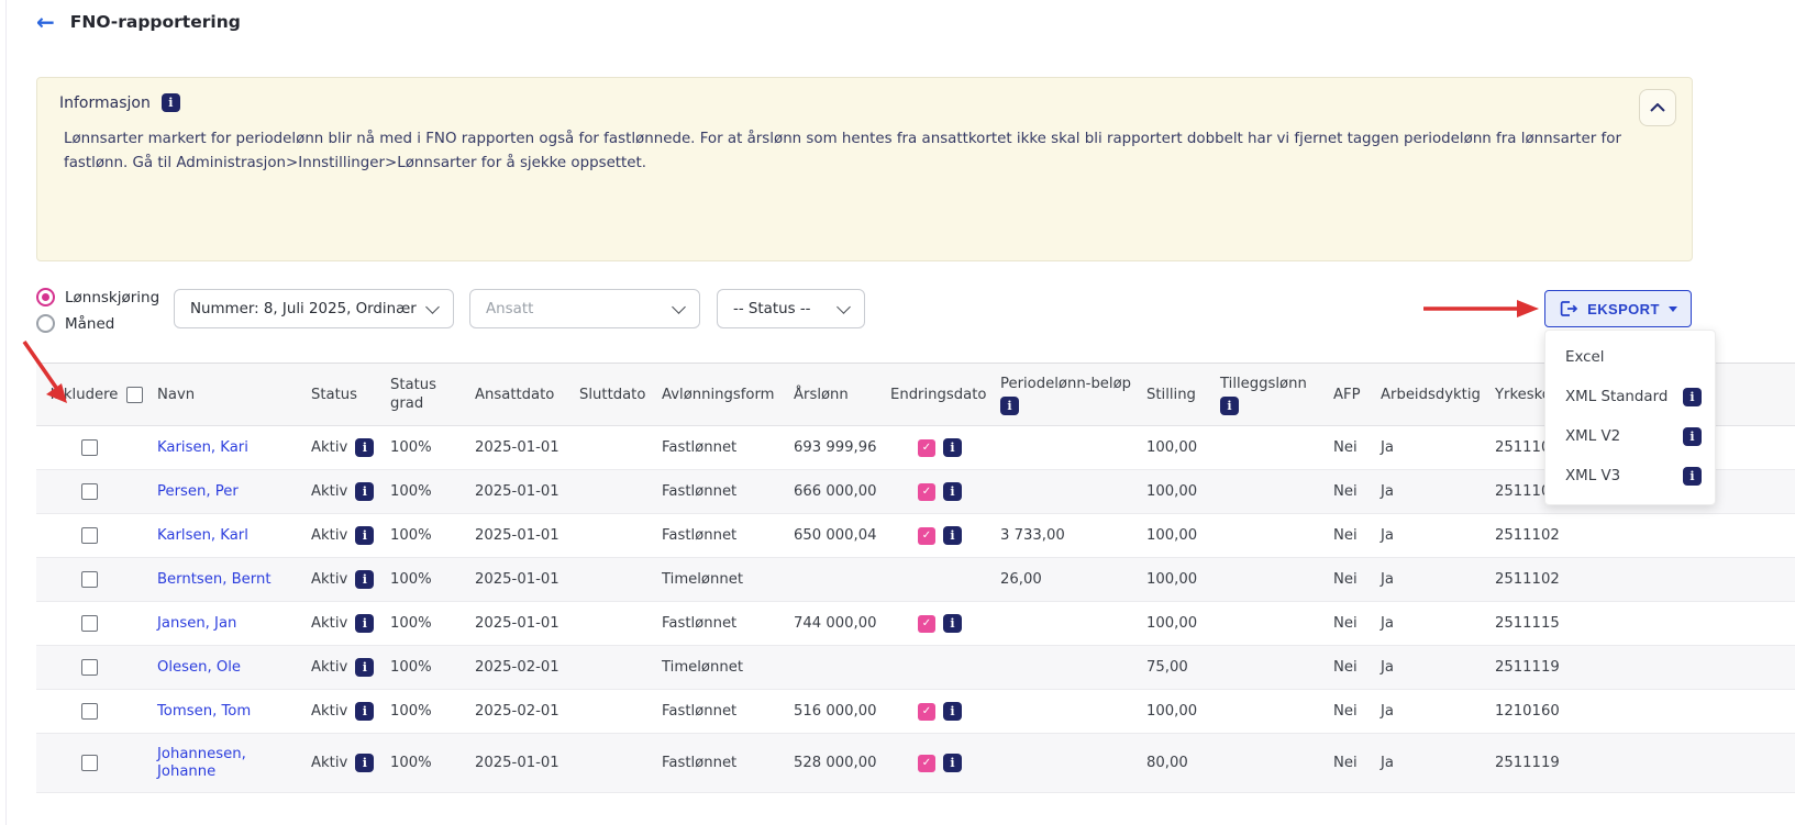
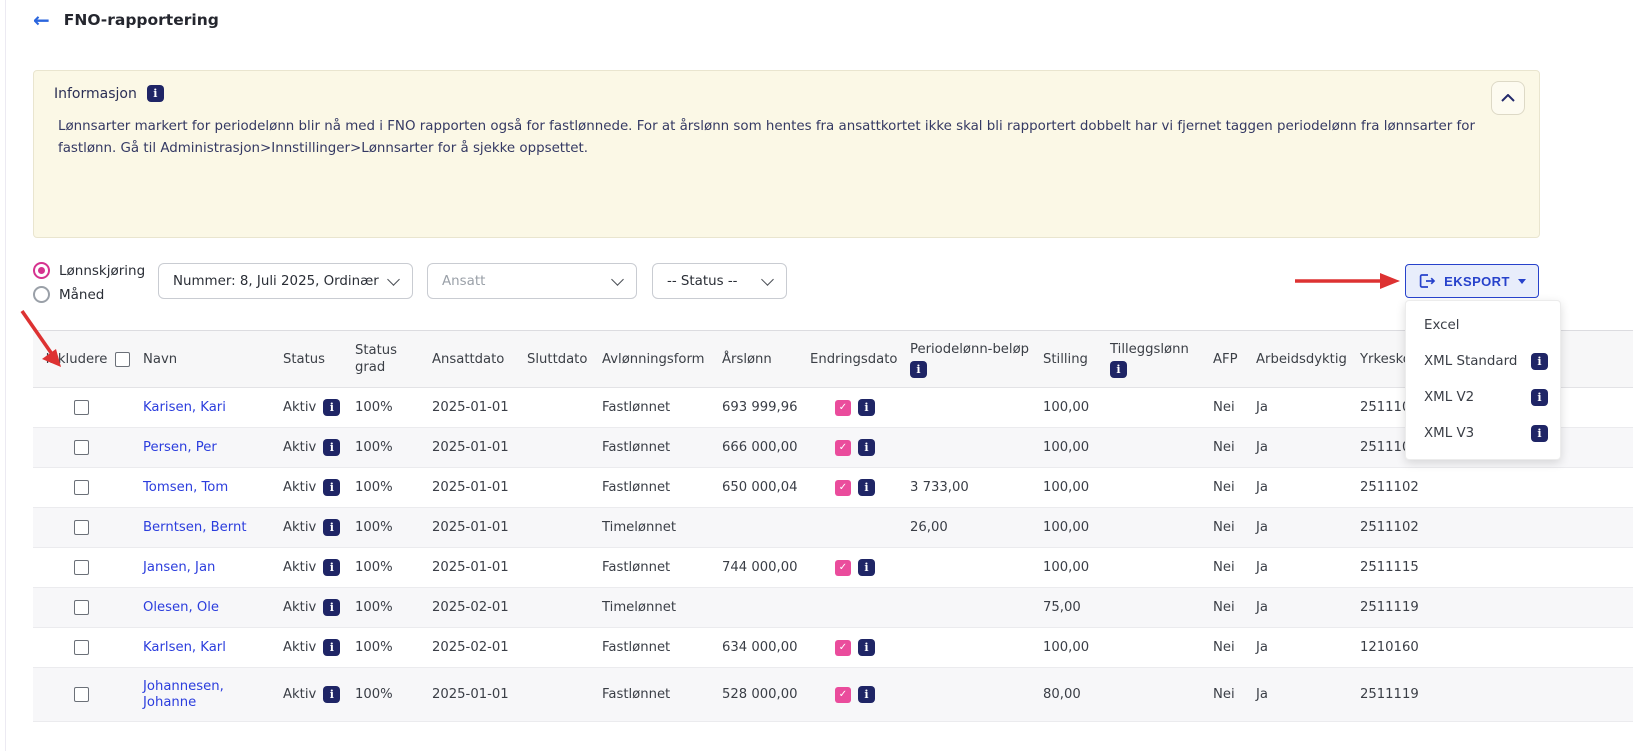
  ←
  FNO-rapportering
  Informasjon
  i
  Lønnsarter markert for periodelønn blir nå med i FNO rapporten også for fastlønnede. For at årslønn som hentes fra ansattkortet ikke skal bli rapportert dobbelt har vi fjernet taggen periodelønn fra lønnsarter for fastlønn. Gå til Administrasjon>Innstillinger>Lønnsarter for å sjekke oppsettet.
  Lønnskjøring
  Måned
  Nummer: 8, Juli 2025, Ordinær
  Ansatt
  -- Status --
  EKSPORT
  Excel
  XML Standard
  i
  XML V2
  i
  XML V3
  i
  kludere
  Navn
  Status
  Status grad
  Ansattdato
  Sluttdato
  Avlønningsform
  Årslønn
  Endringsdato
  Periodelønn-beløp
  i
  Stilling
  Tilleggslønn
  i
  AFP
  Arbeidsdyktig
  Karisen, Kari
  Aktiv
  i
  100%
  2025-01-01
  Fastlønnet
  693 999,96
  ✓
  i
  100,00
  Nei
  Ja
  25111
  Persen, Per
  Aktiv
  i
  100%
  2025-01-01
  Fastlønnet
  666 000,00
  ✓
  i
  100,00
  Nei
  Ja
  25111
- Karlsen, Karl
+ Tomsen, Tom
  Aktiv
  i
  100%
  2025-01-01
  Fastlønnet
  650 000,04
  ✓
  i
  3 733,00
  100,00
  Nei
  Ja
  2511102
  Berntsen, Bernt
  Aktiv
  i
  100%
  2025-01-01
  Timelønnet
  26,00
  100,00
  Nei
  Ja
  2511102
  Jansen, Jan
  Aktiv
  i
  100%
  2025-01-01
  Fastlønnet
  744 000,00
  ✓
  i
  100,00
  Nei
  Ja
  2511115
  Olesen, Ole
  Aktiv
  i
  100%
  2025-02-01
  Timelønnet
  75,00
  Nei
  Ja
  2511119
- Tomsen, Tom
+ Karlsen, Karl
  Aktiv
  i
  100%
  2025-02-01
  Fastlønnet
- 516 000,00
+ 634 000,00
  ✓
  i
  100,00
  Nei
  Ja
  1210160
  Johannesen, Johanne
  Aktiv
  i
  100%
  2025-01-01
  Fastlønnet
  528 000,00
  ✓
  i
  80,00
  Nei
  Ja
  2511119
